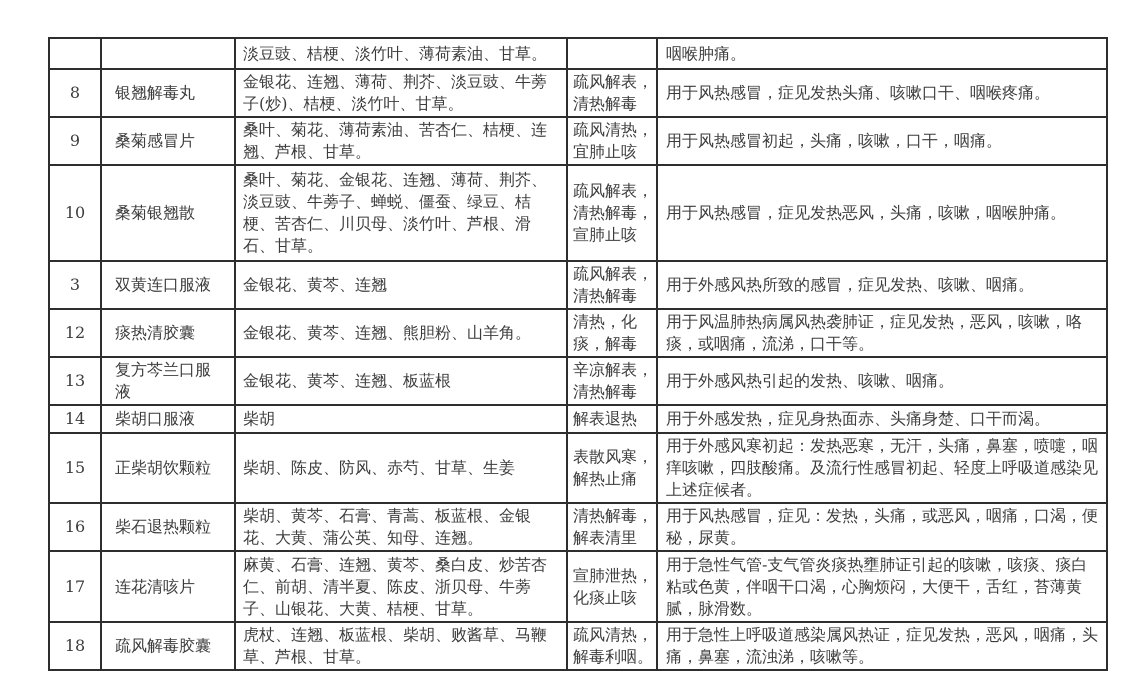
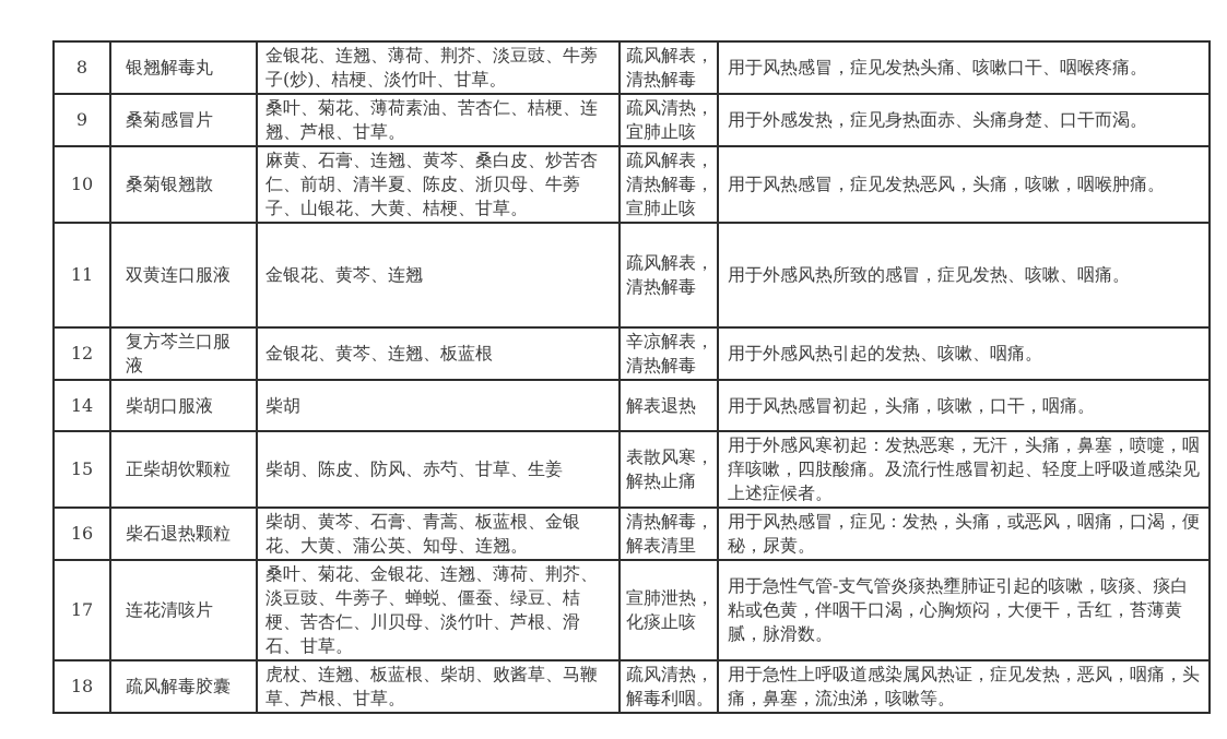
- 		淡豆豉、桔梗、淡竹叶、薄荷素油、甘草。		咽喉肿痛。
  8	银翘解毒丸	金银花、连翘、薄荷、荆芥、淡豆豉、牛蒡子(炒)、桔梗、淡竹叶、甘草。	疏风解表， 清热解毒	用于风热感冒，症见发热头痛、咳嗽口干、咽喉疼痛。
- 9	桑菊感冒片	桑叶、菊花、薄荷素油、苦杏仁、桔梗、连翘、芦根、甘草。	疏风清热， 宜肺止咳	用于风热感冒初起，头痛，咳嗽，口干，咽痛。
+ 9	桑菊感冒片	桑叶、菊花、薄荷素油、苦杏仁、桔梗、连翘、芦根、甘草。	疏风清热， 宜肺止咳	用于外感发热，症见身热面赤、头痛身楚、口干而渴。
- 10	桑菊银翘散	桑叶、菊花、金银花、连翘、薄荷、荆芥、淡豆豉、牛蒡子、蝉蜕、僵蚕、绿豆、桔梗、苦杏仁、川贝母、淡竹叶、芦根、滑石、甘草。	疏风解表， 清热解毒， 宣肺止咳	用于风热感冒，症见发热恶风，头痛，咳嗽，咽喉肿痛。
+ 10	桑菊银翘散	麻黄、石膏、连翘、黄芩、桑白皮、炒苦杏仁、前胡、清半夏、陈皮、浙贝母、牛蒡子、山银花、大黄、桔梗、甘草。	疏风解表， 清热解毒， 宣肺止咳	用于风热感冒，症见发热恶风，头痛，咳嗽，咽喉肿痛。
- 3	双黄连口服液	金银花、黄芩、连翘	疏风解表， 清热解毒	用于外感风热所致的感冒，症见发热、咳嗽、咽痛。
+ 11	双黄连口服液	金银花、黄芩、连翘	疏风解表， 清热解毒	用于外感风热所致的感冒，症见发热、咳嗽、咽痛。
- 12	痰热清胶囊	金银花、黄芩、连翘、熊胆粉、山羊角。	清热，化 痰，解毒	用于风温肺热病属风热袭肺证，症见发热，恶风，咳嗽，咯痰，或咽痛，流涕，口干等。
- 13	复方芩兰口服液	金银花、黄芩、连翘、板蓝根	辛凉解表， 清热解毒	用于外感风热引起的发热、咳嗽、咽痛。
+ 12	复方芩兰口服液	金银花、黄芩、连翘、板蓝根	辛凉解表， 清热解毒	用于外感风热引起的发热、咳嗽、咽痛。
- 14	柴胡口服液	柴胡	解表退热	用于外感发热，症见身热面赤、头痛身楚、口干而渴。
+ 14	柴胡口服液	柴胡	解表退热	用于风热感冒初起，头痛，咳嗽，口干，咽痛。
  15	正柴胡饮颗粒	柴胡、陈皮、防风、赤芍、甘草、生姜	表散风寒， 解热止痛	用于外感风寒初起：发热恶寒，无汗，头痛，鼻塞，喷嚏，咽痒咳嗽，四肢酸痛。及流行性感冒初起、轻度上呼吸道感染见上述症候者。
  16	柴石退热颗粒	柴胡、黄芩、石膏、青蒿、板蓝根、金银花、大黄、蒲公英、知母、连翘。	清热解毒， 解表清里	用于风热感冒，症见：发热，头痛，或恶风，咽痛，口渴，便秘，尿黄。
- 17	连花清咳片	麻黄、石膏、连翘、黄芩、桑白皮、炒苦杏仁、前胡、清半夏、陈皮、浙贝母、牛蒡子、山银花、大黄、桔梗、甘草。	宣肺泄热， 化痰止咳	用于急性气管-支气管炎痰热壅肺证引起的咳嗽，咳痰、痰白粘或色黄，伴咽干口渴，心胸烦闷，大便干，舌红，苔薄黄腻，脉滑数。
+ 17	连花清咳片	桑叶、菊花、金银花、连翘、薄荷、荆芥、淡豆豉、牛蒡子、蝉蜕、僵蚕、绿豆、桔梗、苦杏仁、川贝母、淡竹叶、芦根、滑石、甘草。	宣肺泄热， 化痰止咳	用于急性气管-支气管炎痰热壅肺证引起的咳嗽，咳痰、痰白粘或色黄，伴咽干口渴，心胸烦闷，大便干，舌红，苔薄黄腻，脉滑数。
  18	疏风解毒胶囊	虎杖、连翘、板蓝根、柴胡、败酱草、马鞭草、芦根、甘草。	疏风清热， 解毒利咽。	用于急性上呼吸道感染属风热证，症见发热，恶风，咽痛，头痛，鼻塞，流浊涕，咳嗽等。
